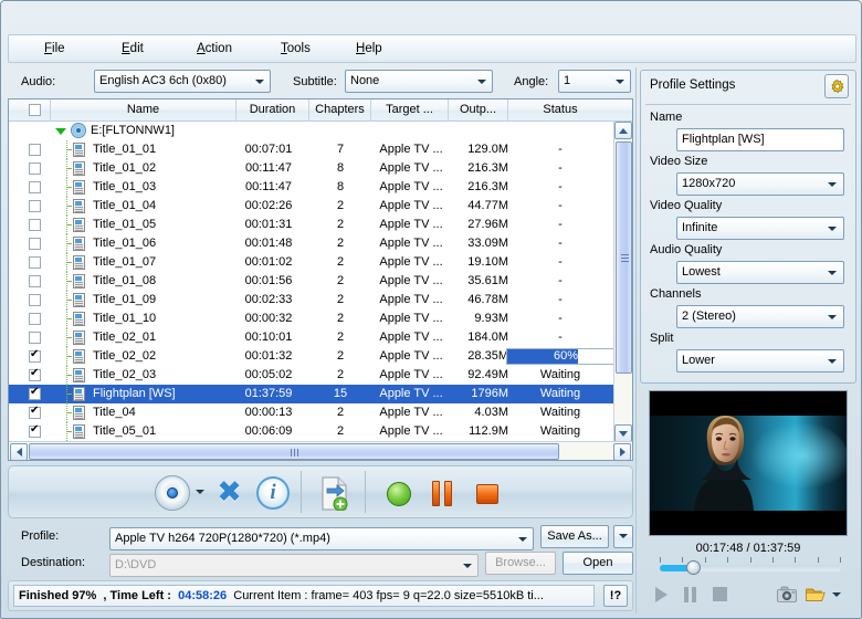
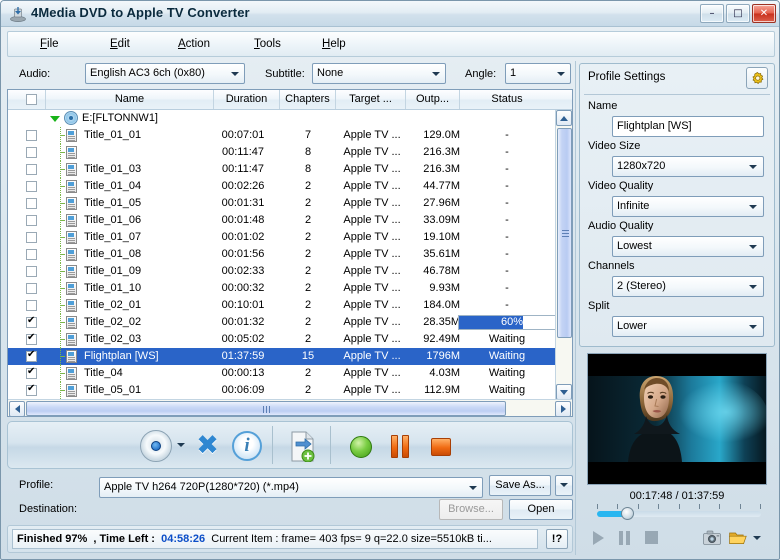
+ 4Media DVD to Apple TV Converter
+ –
+ □
+ ✕
  File
  Edit
  Action
  Tools
  Help
  Audio:
  English AC3 6ch (0x80)
  Subtitle:
  None
  Angle:
  1
  Name
  Duration
  Chapters
  Target ...
  Outp...
  Status
  E:[FLTONNW1]
  Title_01_01
  00:07:01
  7
  Apple TV ...
  129.0M
  -
- Title_01_02
  00:11:47
  8
  Apple TV ...
  216.3M
  -
  Title_01_03
  00:11:47
  8
  Apple TV ...
  216.3M
  -
  Title_01_04
  00:02:26
  2
  Apple TV ...
  44.77M
  -
  Title_01_05
  00:01:31
  2
  Apple TV ...
  27.96M
  -
  Title_01_06
  00:01:48
  2
  Apple TV ...
  33.09M
  -
  Title_01_07
  00:01:02
  2
  Apple TV ...
  19.10M
  -
  Title_01_08
  00:01:56
  2
  Apple TV ...
  35.61M
  -
  Title_01_09
  00:02:33
  2
  Apple TV ...
  46.78M
  -
  Title_01_10
  00:00:32
  2
  Apple TV ...
  9.93M
  -
  Title_02_01
  00:10:01
  2
  Apple TV ...
  184.0M
  -
  Title_02_02
  00:01:32
  2
  Apple TV ...
  28.35M
  60%
  Title_02_03
  00:05:02
  2
  Apple TV ...
  92.49M
  Waiting
  Flightplan [WS]
  01:37:59
  15
  Apple TV ...
  1796M
  Waiting
  Title_04
  00:00:13
  2
  Apple TV ...
  4.03M
  Waiting
  Title_05_01
  00:06:09
  2
  Apple TV ...
  112.9M
  Waiting
  ✖
  i
  Profile:
  Apple TV h264 720P(1280*720) (*.mp4)
  Save As...
  Destination:
- D:\DVD
  Browse...
  Open
  Finished 97% , Time Left : 04:58:26 Current Item : frame= 403 fps= 9 q=22.0 size=5510kB ti...
  !?
  Profile Settings
  Name
  Flightplan [WS]
  Video Size
  1280x720
  Video Quality
  Infinite
  Audio Quality
  Lowest
  Channels
  2 (Stereo)
  Split
  Lower
  00:17:48 / 01:37:59
